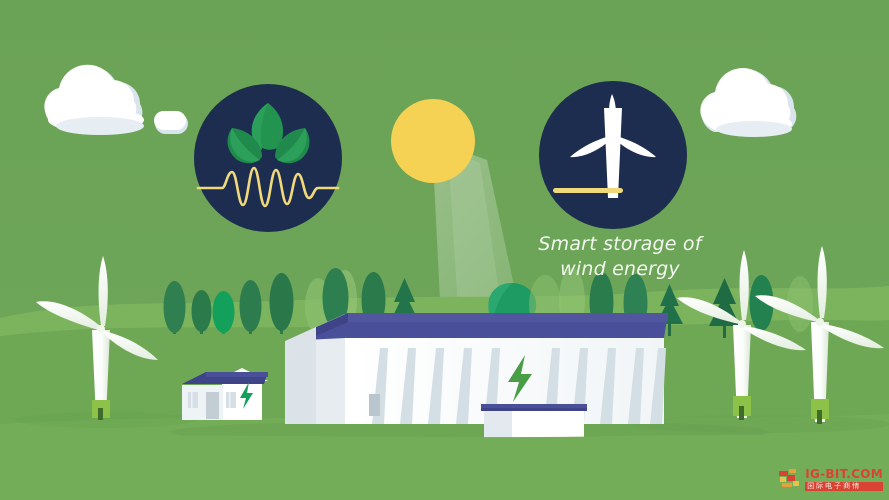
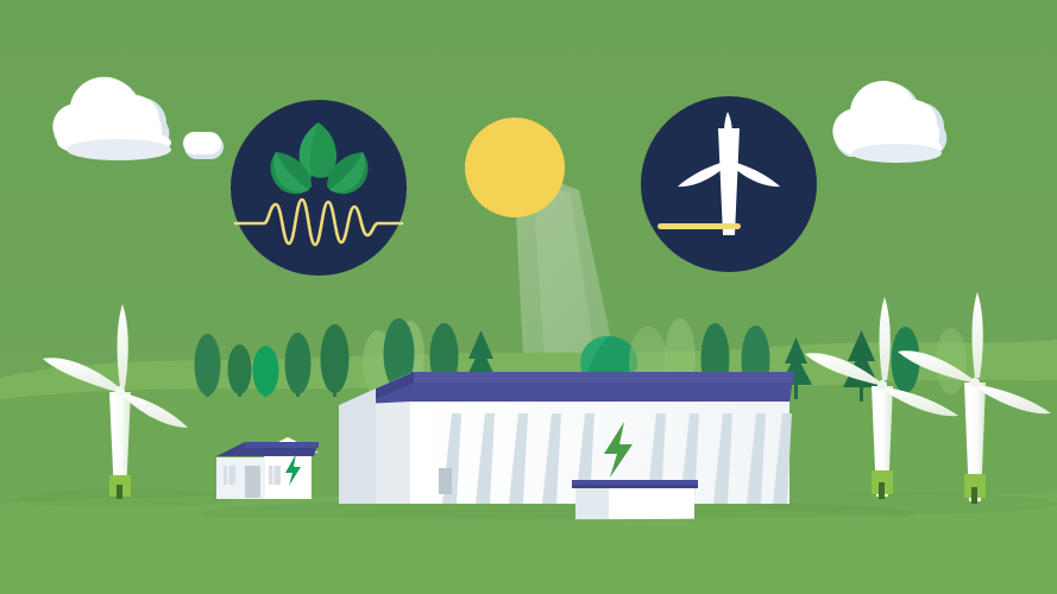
- Smart storage of
- wind energy
- IG-BIT.COM
- 国际电子商情
